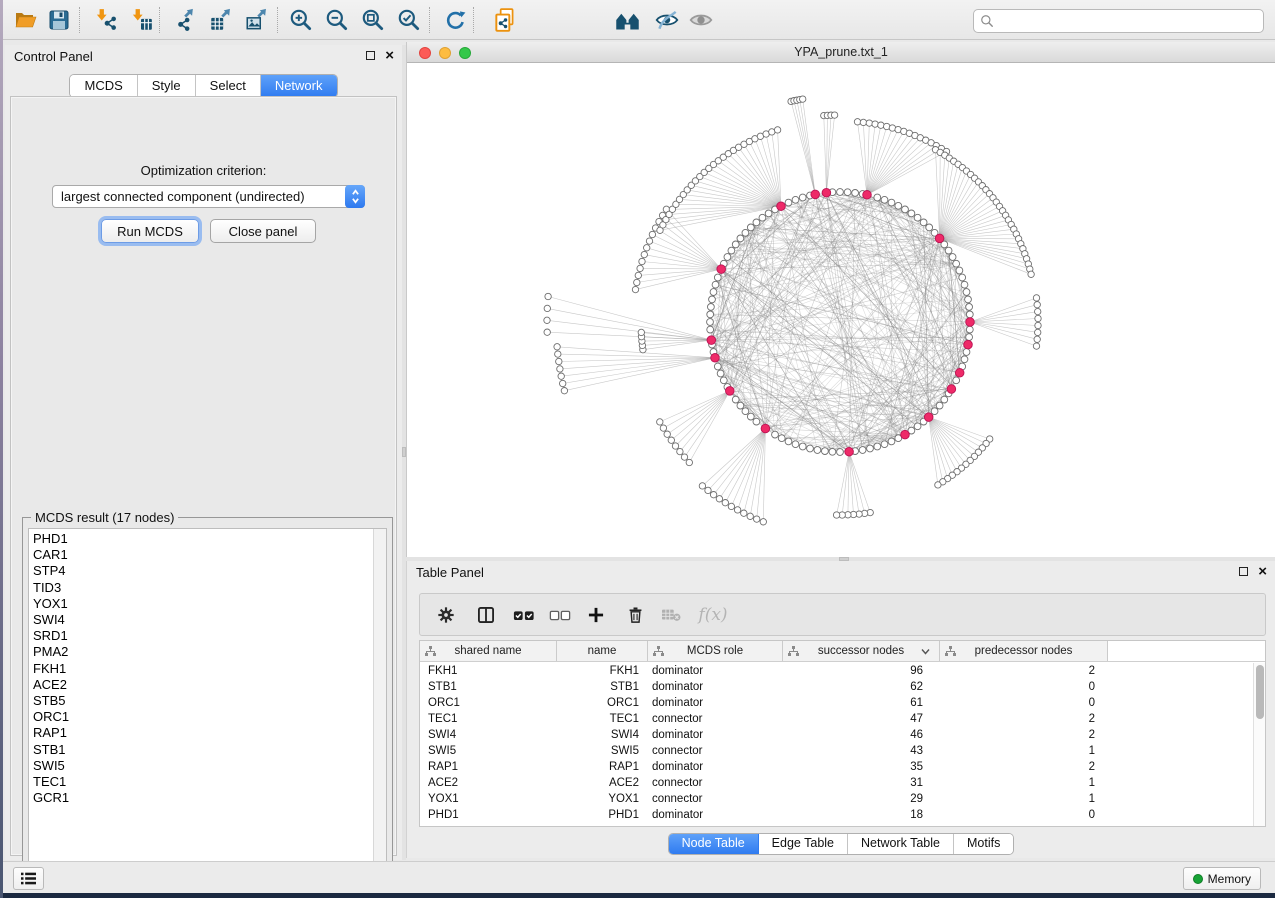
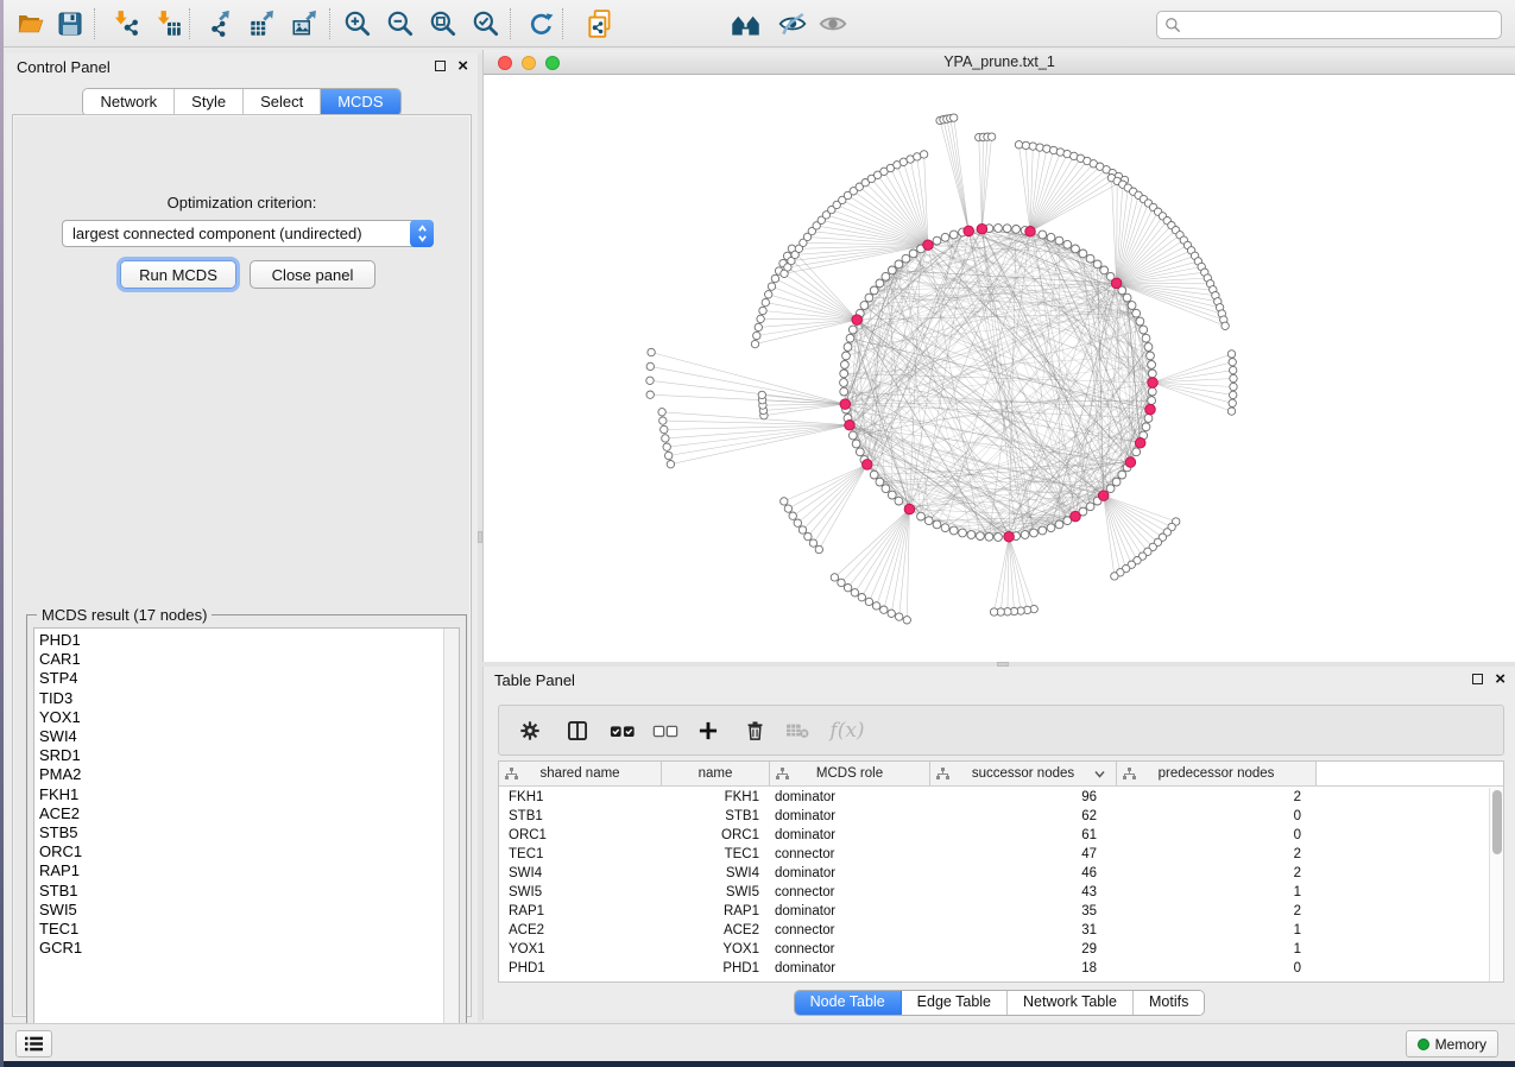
  Control Panel
  ×
- MCDS
+ Network
  Style
  Select
- Network
+ MCDS
  Optimization criterion:
  largest connected component (undirected)
  Run MCDS
  Close panel
  MCDS result (17 nodes)
  PHD1
  CAR1
  STP4
  TID3
  YOX1
  SWI4
  SRD1
  PMA2
  FKH1
  ACE2
  STB5
  ORC1
  RAP1
  STB1
  SWI5
  TEC1
  GCR1
  YPA_prune.txt_1
  Table Panel
  ×
  f(x)
  shared name
  name
  MCDS role
  successor nodes
  predecessor nodes
  FKH1
  FKH1
  dominator
  96
  2
  STB1
  STB1
  dominator
  62
  0
  ORC1
  ORC1
  dominator
  61
  0
  TEC1
  TEC1
  connector
  47
  2
  SWI4
  SWI4
  dominator
  46
  2
  SWI5
  SWI5
  connector
  43
  1
  RAP1
  RAP1
  dominator
  35
  2
  ACE2
  ACE2
  connector
  31
  1
  YOX1
  YOX1
  connector
  29
  1
  PHD1
  PHD1
  dominator
  18
  0
  Node Table
  Edge Table
  Network Table
  Motifs
  Memory
